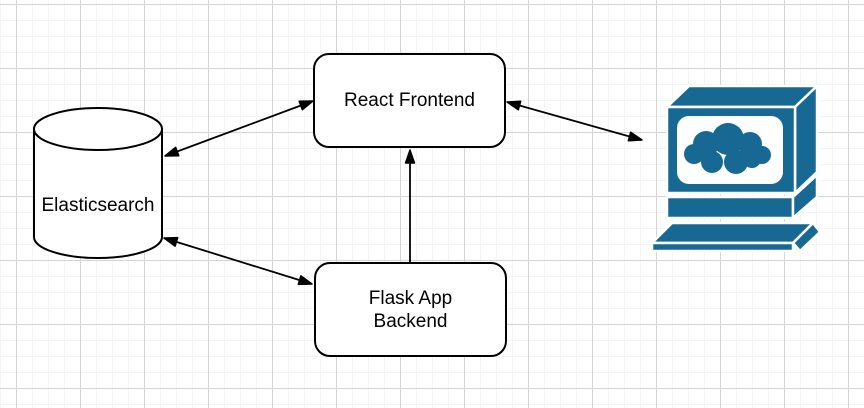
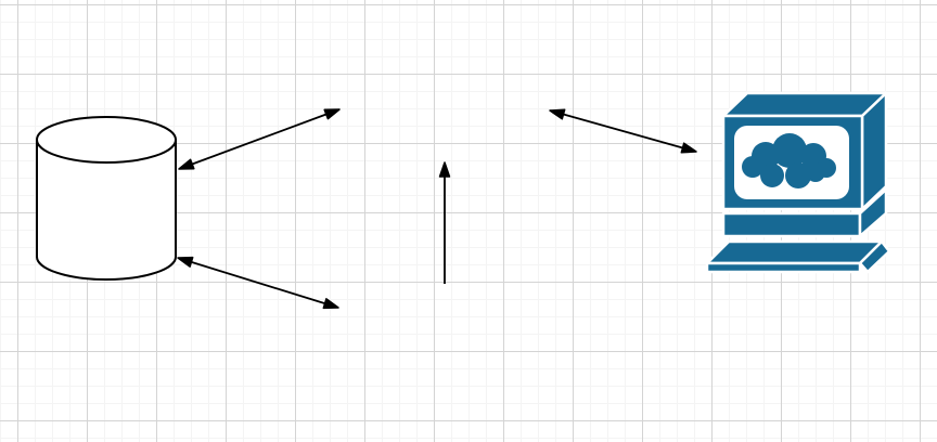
- Elasticsearch
- React Frontend
- Flask App
- Backend
